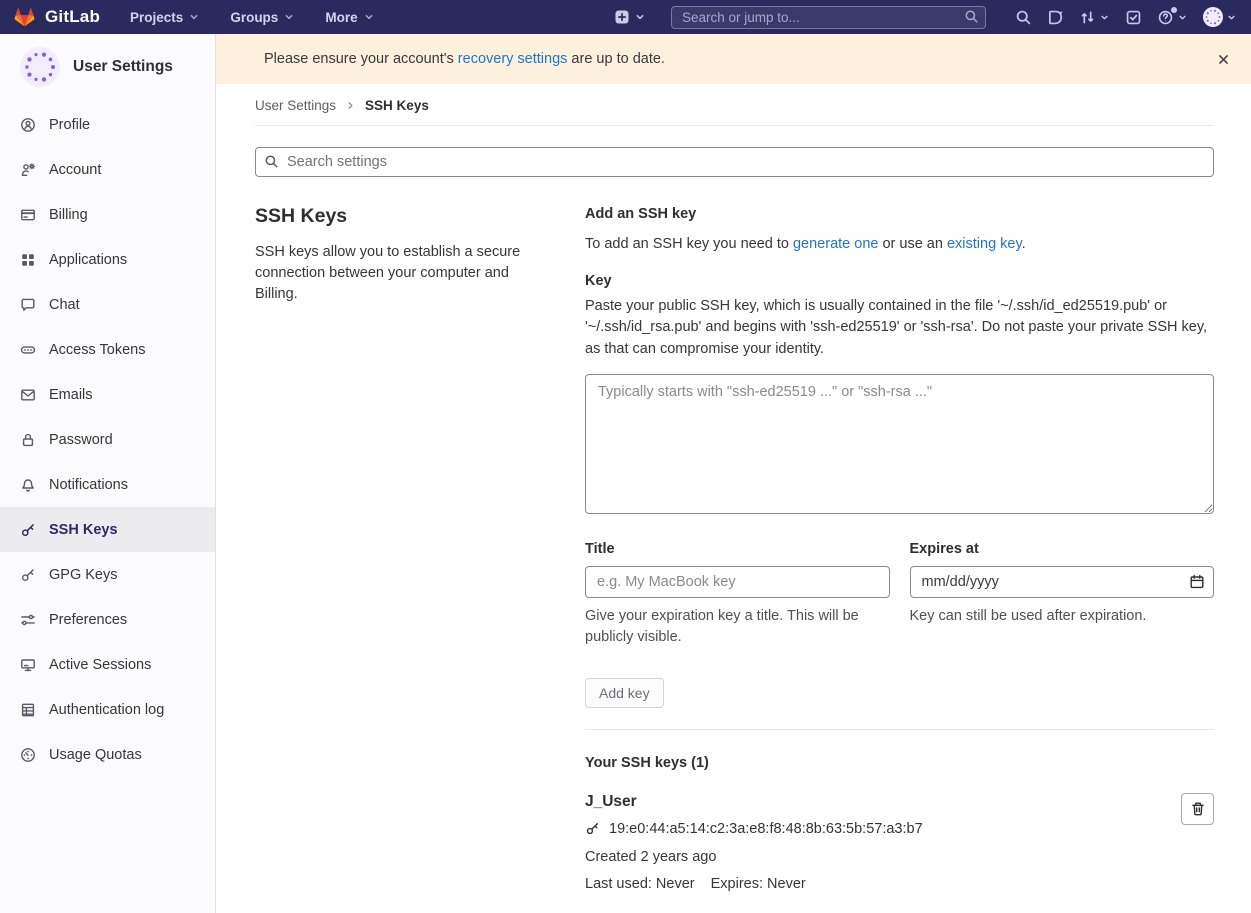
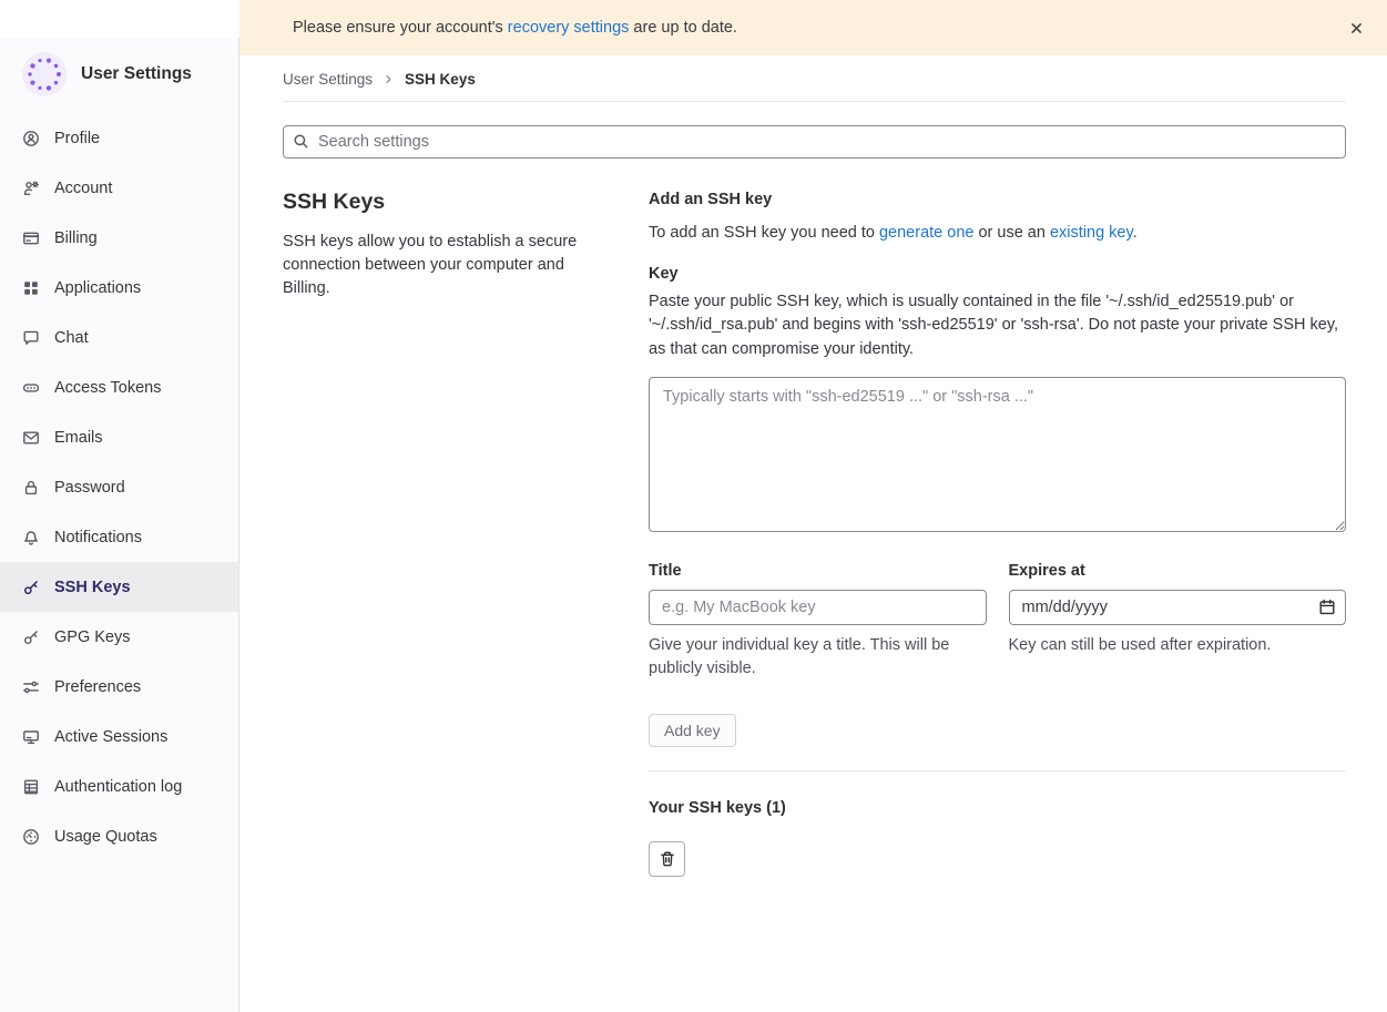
- GitLab
- Projects
- Groups
- More
- Search or jump to...
  User Settings
  Profile
  Account
  Billing
  Applications
  Chat
  Access Tokens
  Emails
  Password
  Notifications
  SSH Keys
  GPG Keys
  Preferences
  Active Sessions
  Authentication log
  Usage Quotas
  Please ensure your account's recovery settings are up to date.
  User Settings
  SSH Keys
  Search settings
  SSH Keys
  SSH keys allow you to establish a secure connection between your computer and Billing.
  Add an SSH key
  To add an SSH key you need to generate one or use an existing key.
  Key
  Paste your public SSH key, which is usually contained in the file '~/.ssh/id_ed25519.pub' or '~/.ssh/id_rsa.pub' and begins with 'ssh-ed25519' or 'ssh-rsa'. Do not paste your private SSH key, as that can compromise your identity.
  Typically starts with "ssh-ed25519 ..." or "ssh-rsa ..."
  Title
  e.g. My MacBook key
- Give your expiration key a title. This will be publicly visible.
+ Give your individual key a title. This will be publicly visible.
  Expires at
  mm/dd/yyyy
  Key can still be used after expiration.
  Add key
  Your SSH keys (1)
- J_User
- 19:e0:44:a5:14:c2:3a:e8:f8:48:8b:63:5b:57:a3:b7
- Created 2 years ago
- Last used: Never
- Expires: Never
